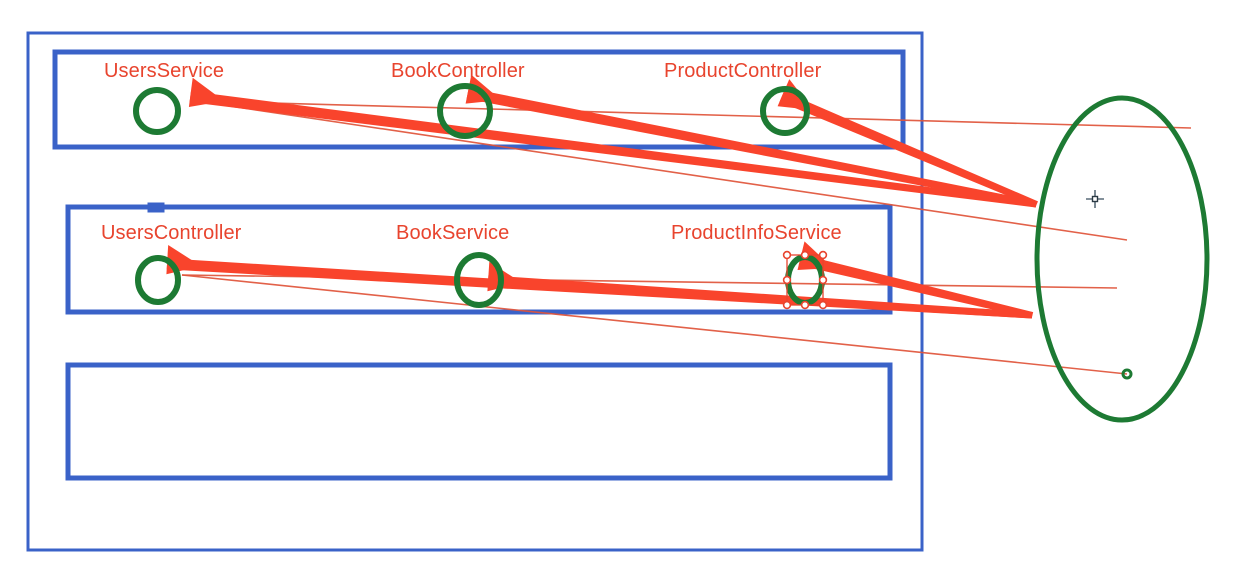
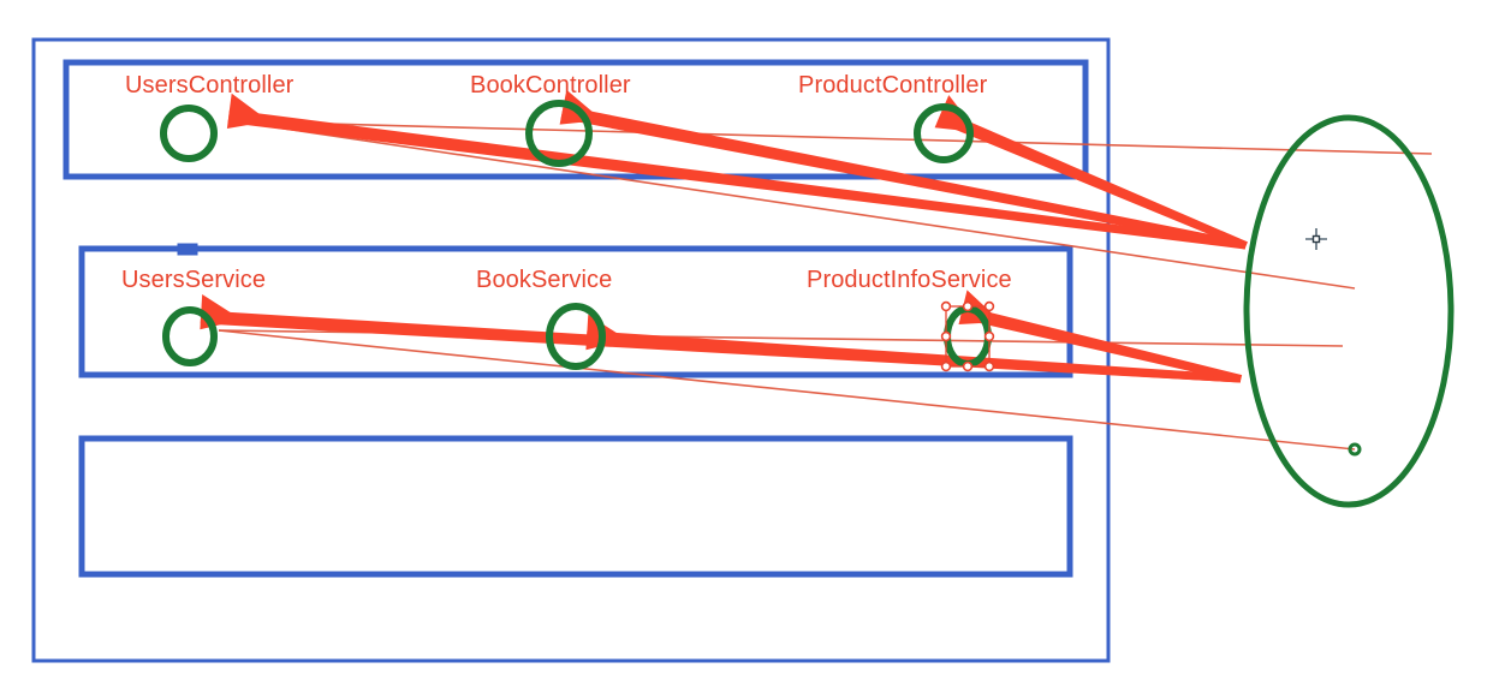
- UsersService
+ UsersController
  BookController
  ProductController
- UsersController
+ UsersService
  BookService
  ProductInfoService
